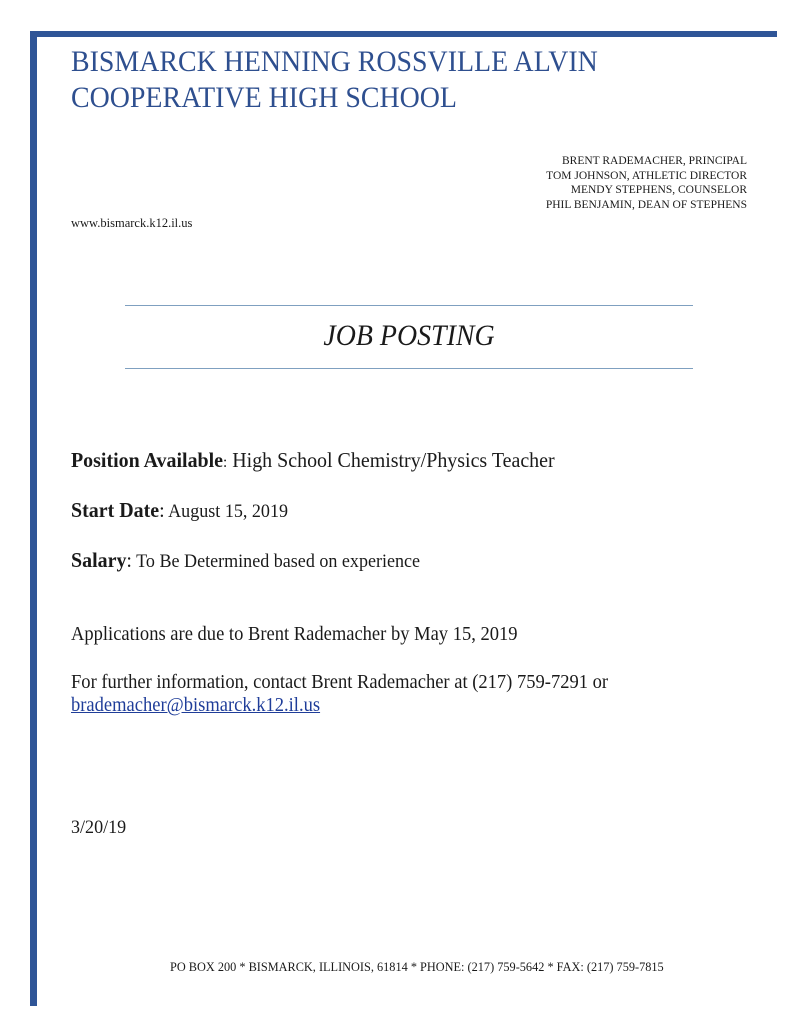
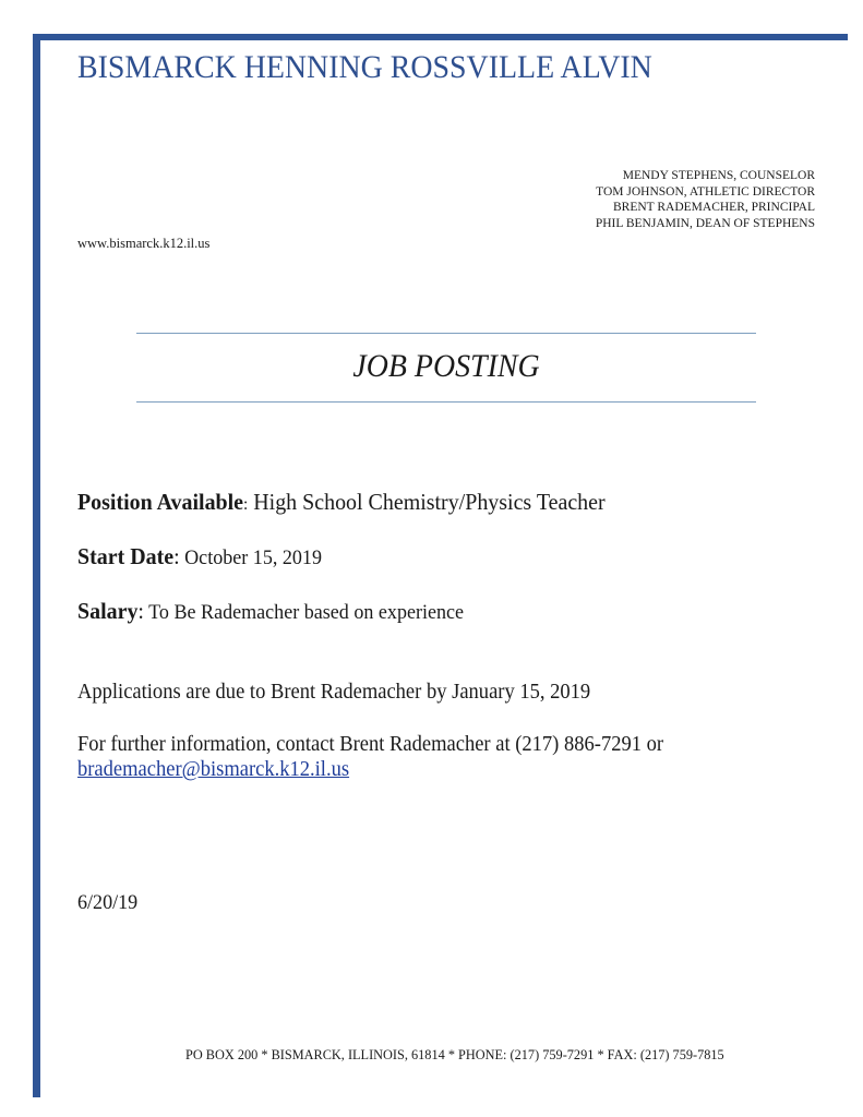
  BISMARCK HENNING ROSSVILLE ALVIN
- COOPERATIVE HIGH SCHOOL
- BRENT RADEMACHER, PRINCIPAL
+ MENDY STEPHENS, COUNSELOR
  TOM JOHNSON, ATHLETIC DIRECTOR
- MENDY STEPHENS, COUNSELOR
+ BRENT RADEMACHER, PRINCIPAL
  PHIL BENJAMIN, DEAN OF STEPHENS
  www.bismarck.k12.il.us
  JOB POSTING
  Position Available: High School Chemistry/Physics Teacher
- Start Date: August 15, 2019
+ Start Date: October 15, 2019
- Salary: To Be Determined based on experience
+ Salary: To Be Rademacher based on experience
- Applications are due to Brent Rademacher by May 15, 2019
+ Applications are due to Brent Rademacher by January 15, 2019
- For further information, contact Brent Rademacher at (217) 759-7291 or
+ For further information, contact Brent Rademacher at (217) 886-7291 or
  brademacher@bismarck.k12.il.us
- 3/20/19
+ 6/20/19
- PO BOX 200 * BISMARCK, ILLINOIS, 61814 * PHONE: (217) 759-5642 * FAX: (217) 759-7815
+ PO BOX 200 * BISMARCK, ILLINOIS, 61814 * PHONE: (217) 759-7291 * FAX: (217) 759-7815
